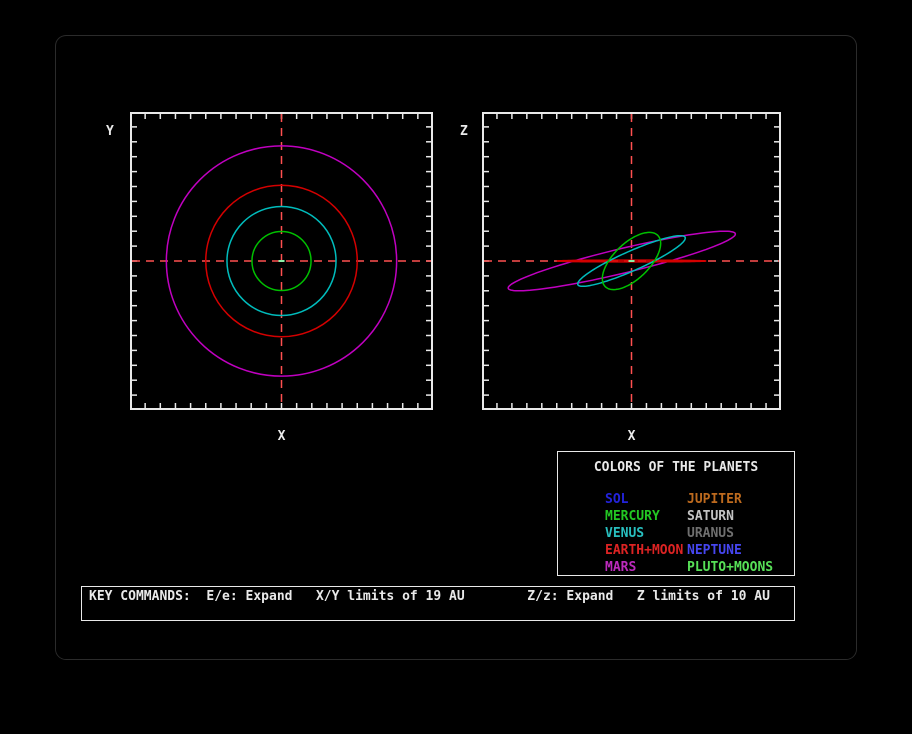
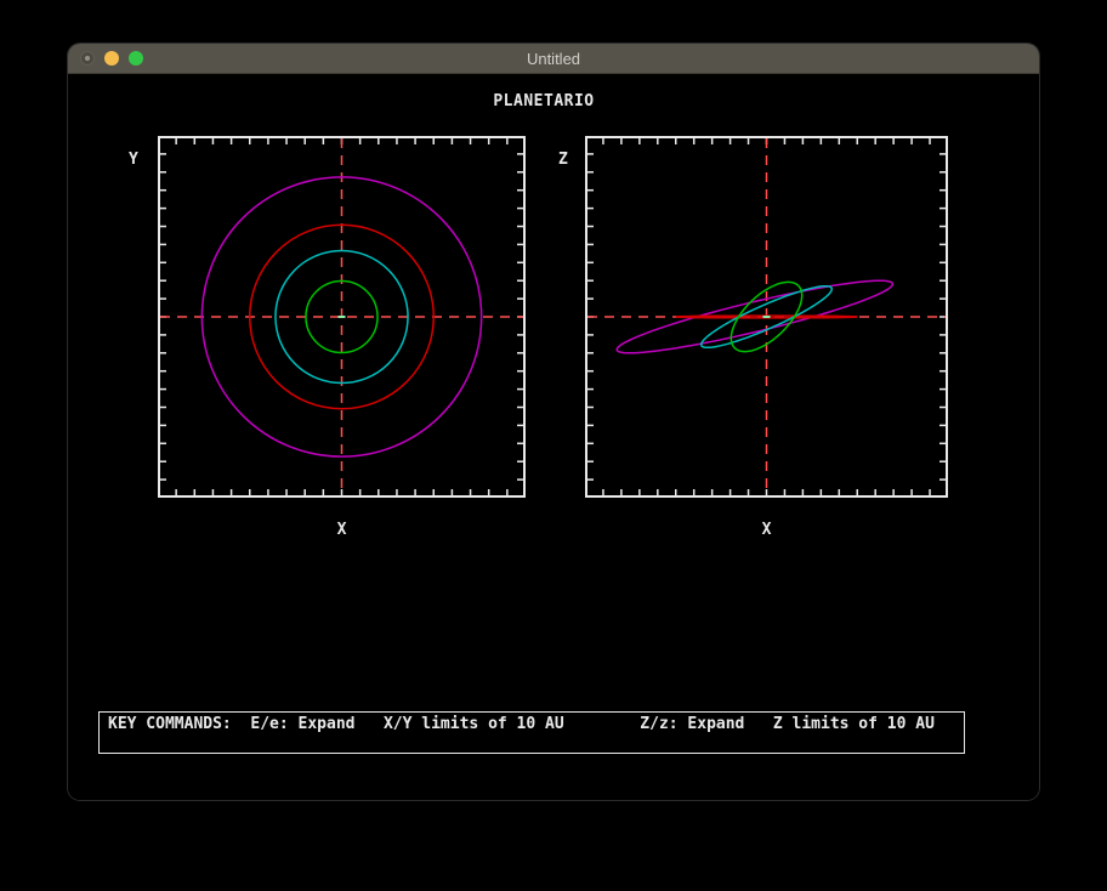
+ Untitled
+ PLANETARIO
  Y
  X
  Z
  X
- COLORS OF THE PLANETS
- SOL
- MERCURY
- VENUS
- EARTH+MOON
- MARS
- JUPITER
- SATURN
- URANUS
- NEPTUNE
- PLUTO+MOONS
- KEY COMMANDS: E/e: Expand X/Y limits of 19 AU Z/z: Expand Z limits of 10 AU
+ KEY COMMANDS: E/e: Expand X/Y limits of 10 AU Z/z: Expand Z limits of 10 AU
